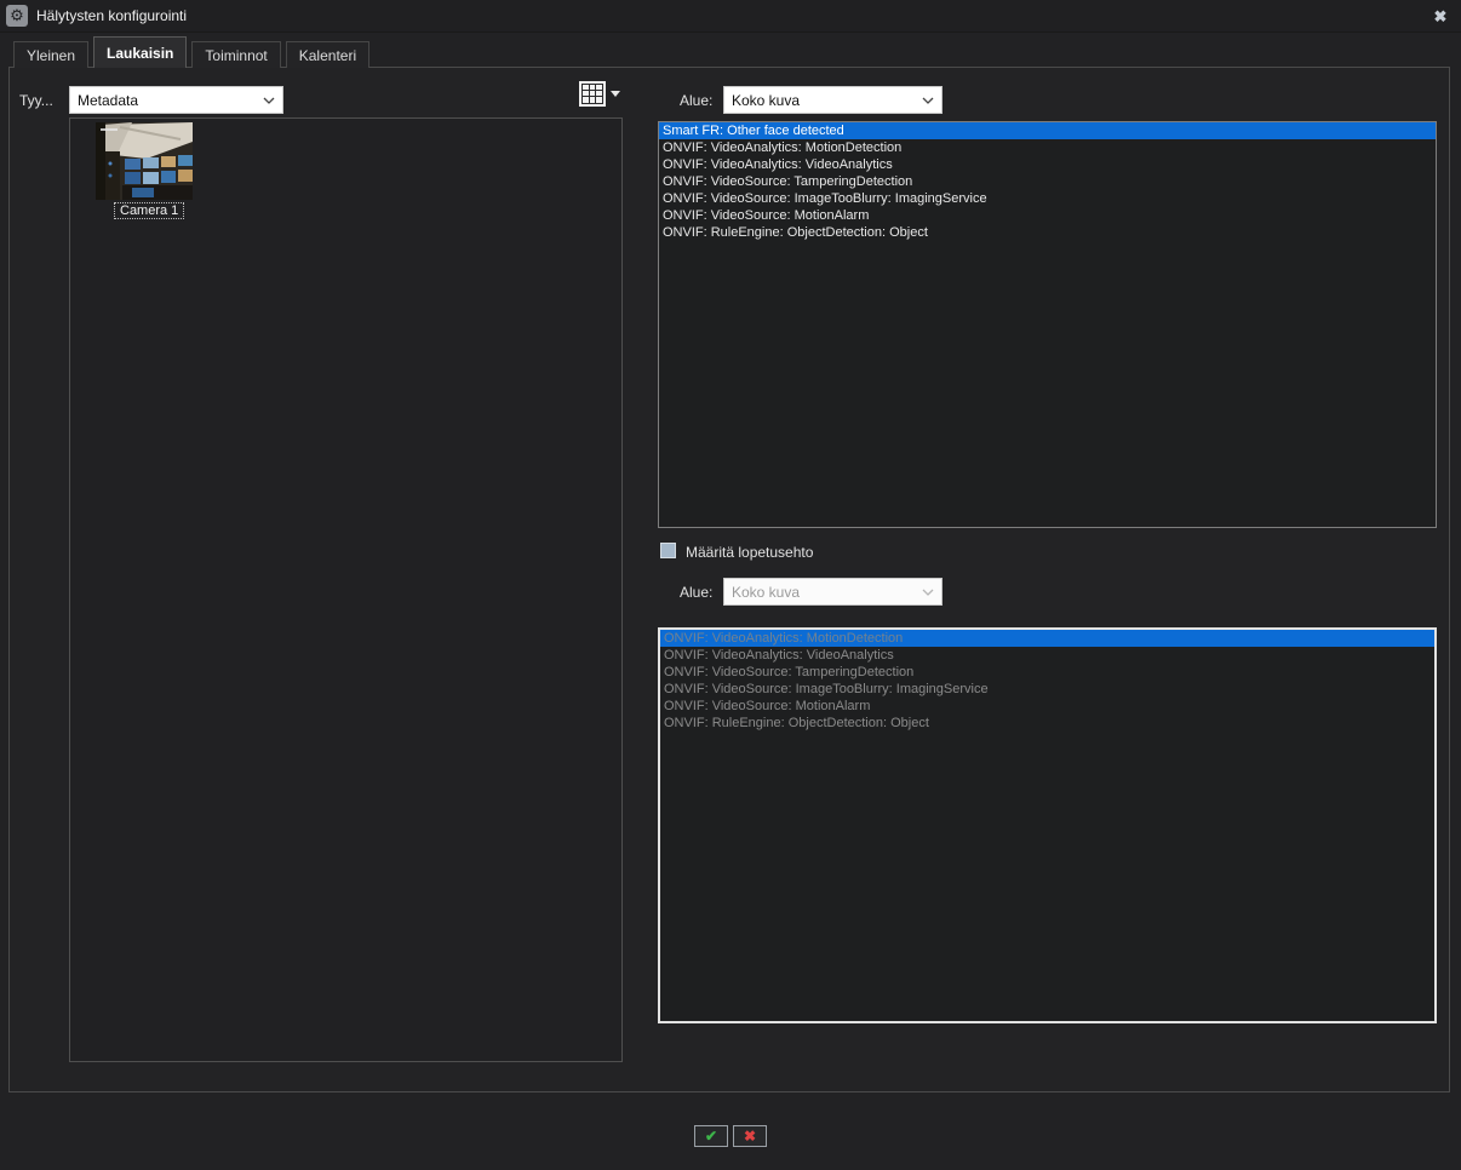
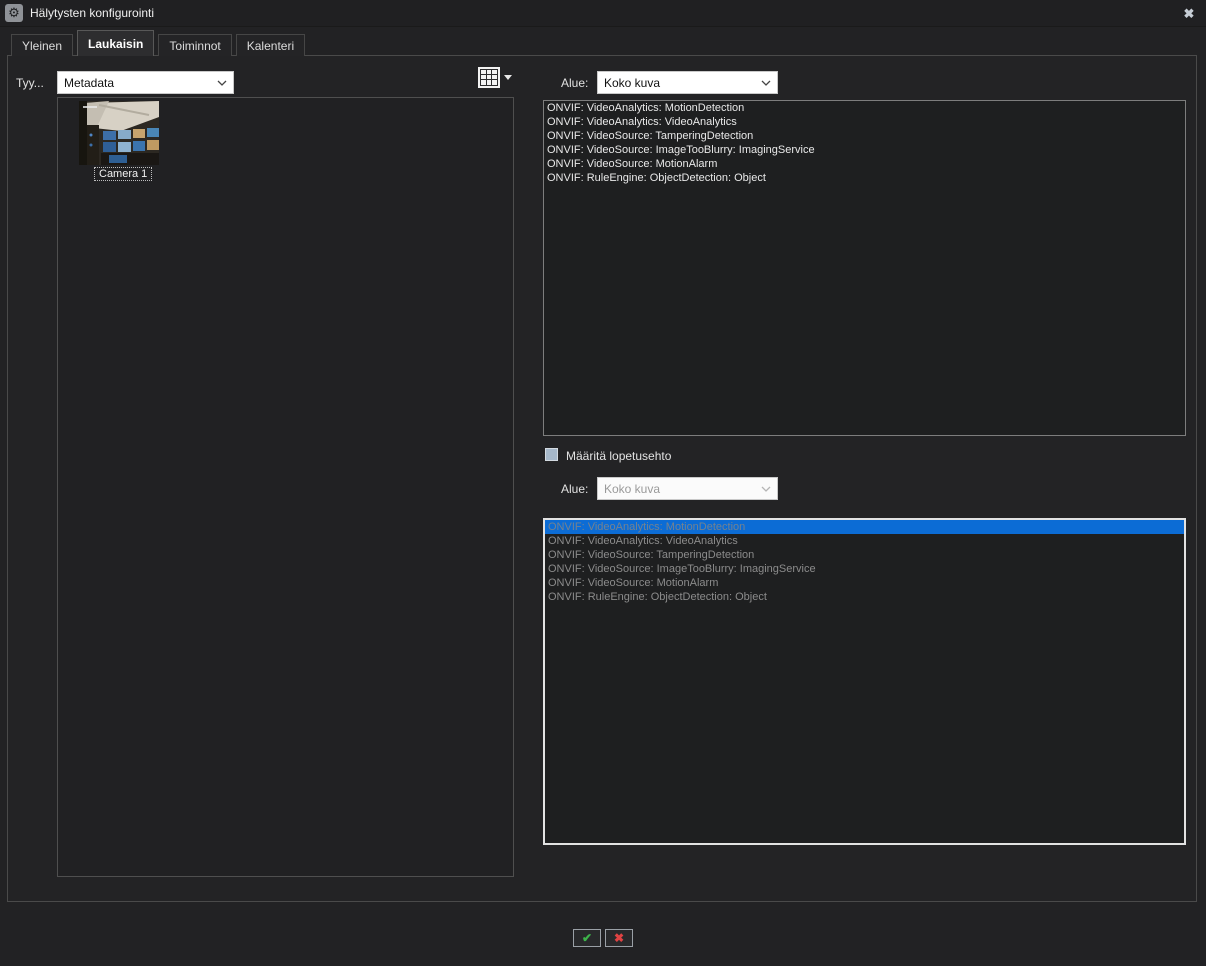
  ⚙
  Hälytysten konfigurointi
  ✖
  Yleinen
  Laukaisin
  Toiminnot
  Kalenteri
  Tyy...
  Metadata
  Alue:
  Koko kuva
- Smart FR: Other face detected
  ONVIF: VideoAnalytics: MotionDetection
  ONVIF: VideoAnalytics: VideoAnalytics
  ONVIF: VideoSource: TamperingDetection
  ONVIF: VideoSource: ImageTooBlurry: ImagingService
  ONVIF: VideoSource: MotionAlarm
  ONVIF: RuleEngine: ObjectDetection: Object
  Määritä lopetusehto
  Alue:
  Koko kuva
  ONVIF: VideoAnalytics: MotionDetection
  ONVIF: VideoAnalytics: VideoAnalytics
  ONVIF: VideoSource: TamperingDetection
  ONVIF: VideoSource: ImageTooBlurry: ImagingService
  ONVIF: VideoSource: MotionAlarm
  ONVIF: RuleEngine: ObjectDetection: Object
  Camera 1
  ✔
  ✖
